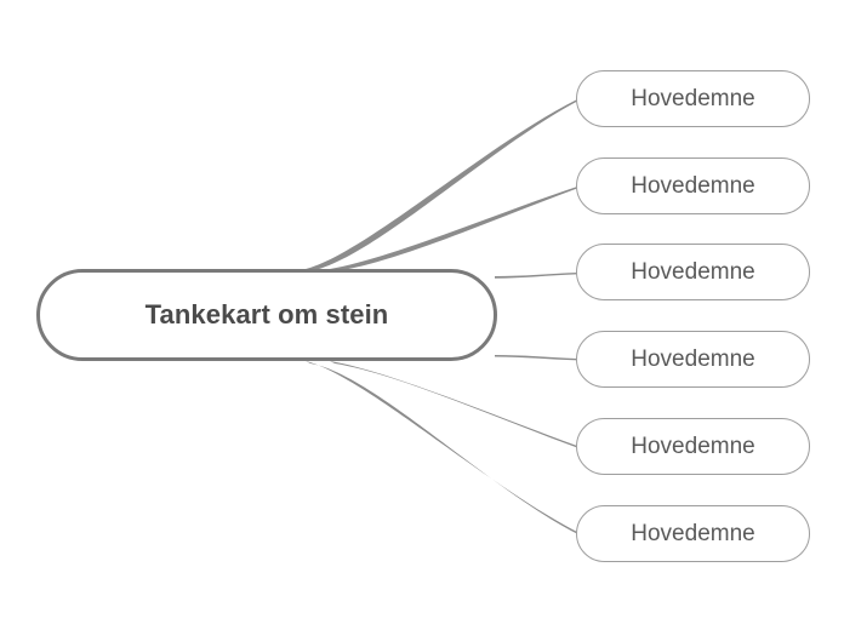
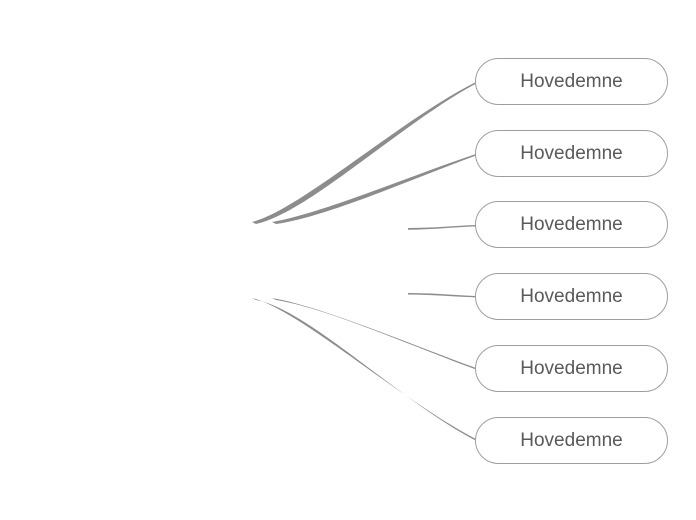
- Tankekart om stein
  Hovedemne
  Hovedemne
  Hovedemne
  Hovedemne
  Hovedemne
  Hovedemne
